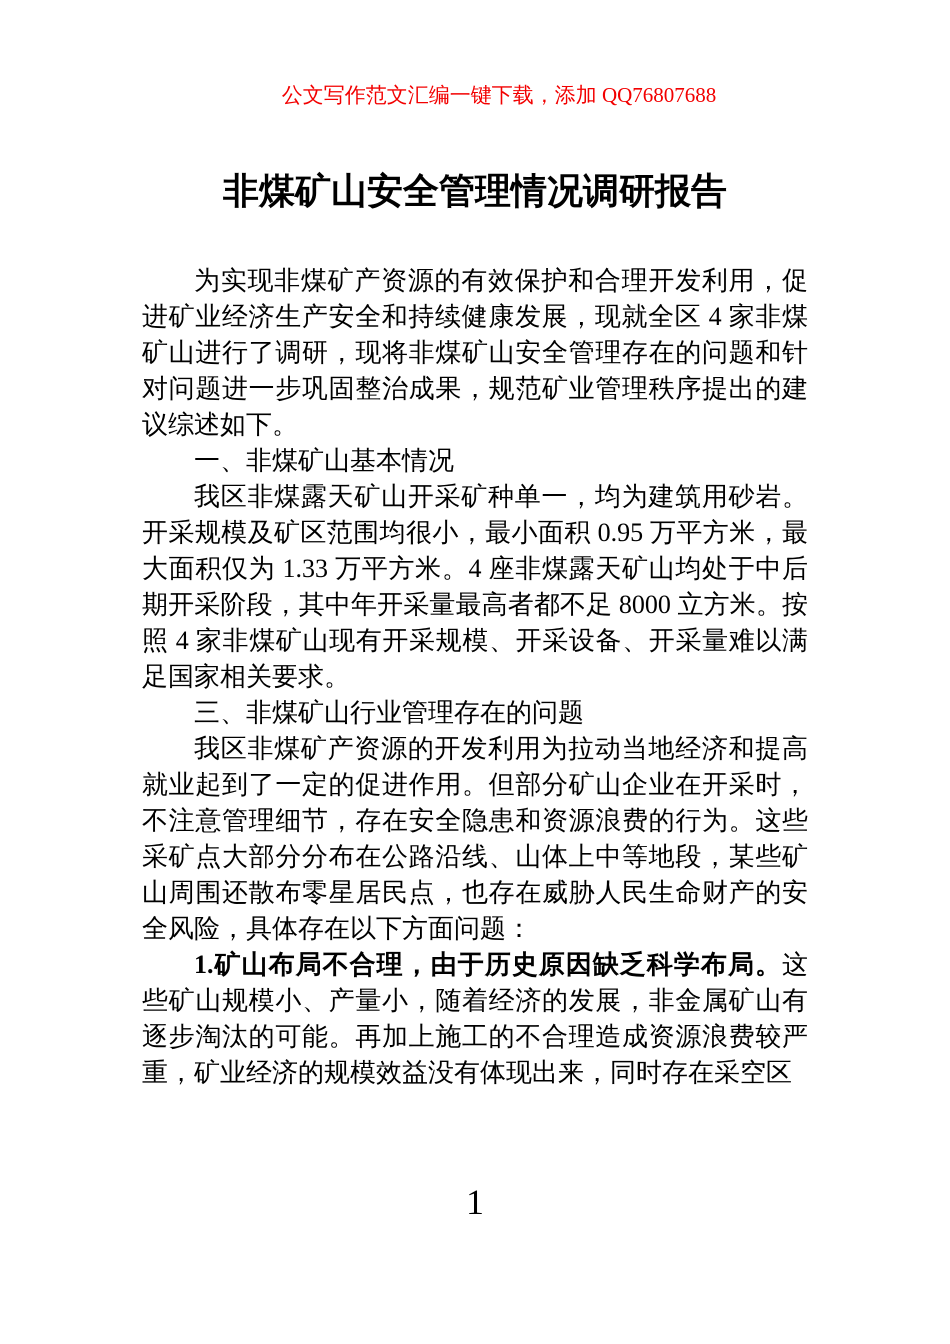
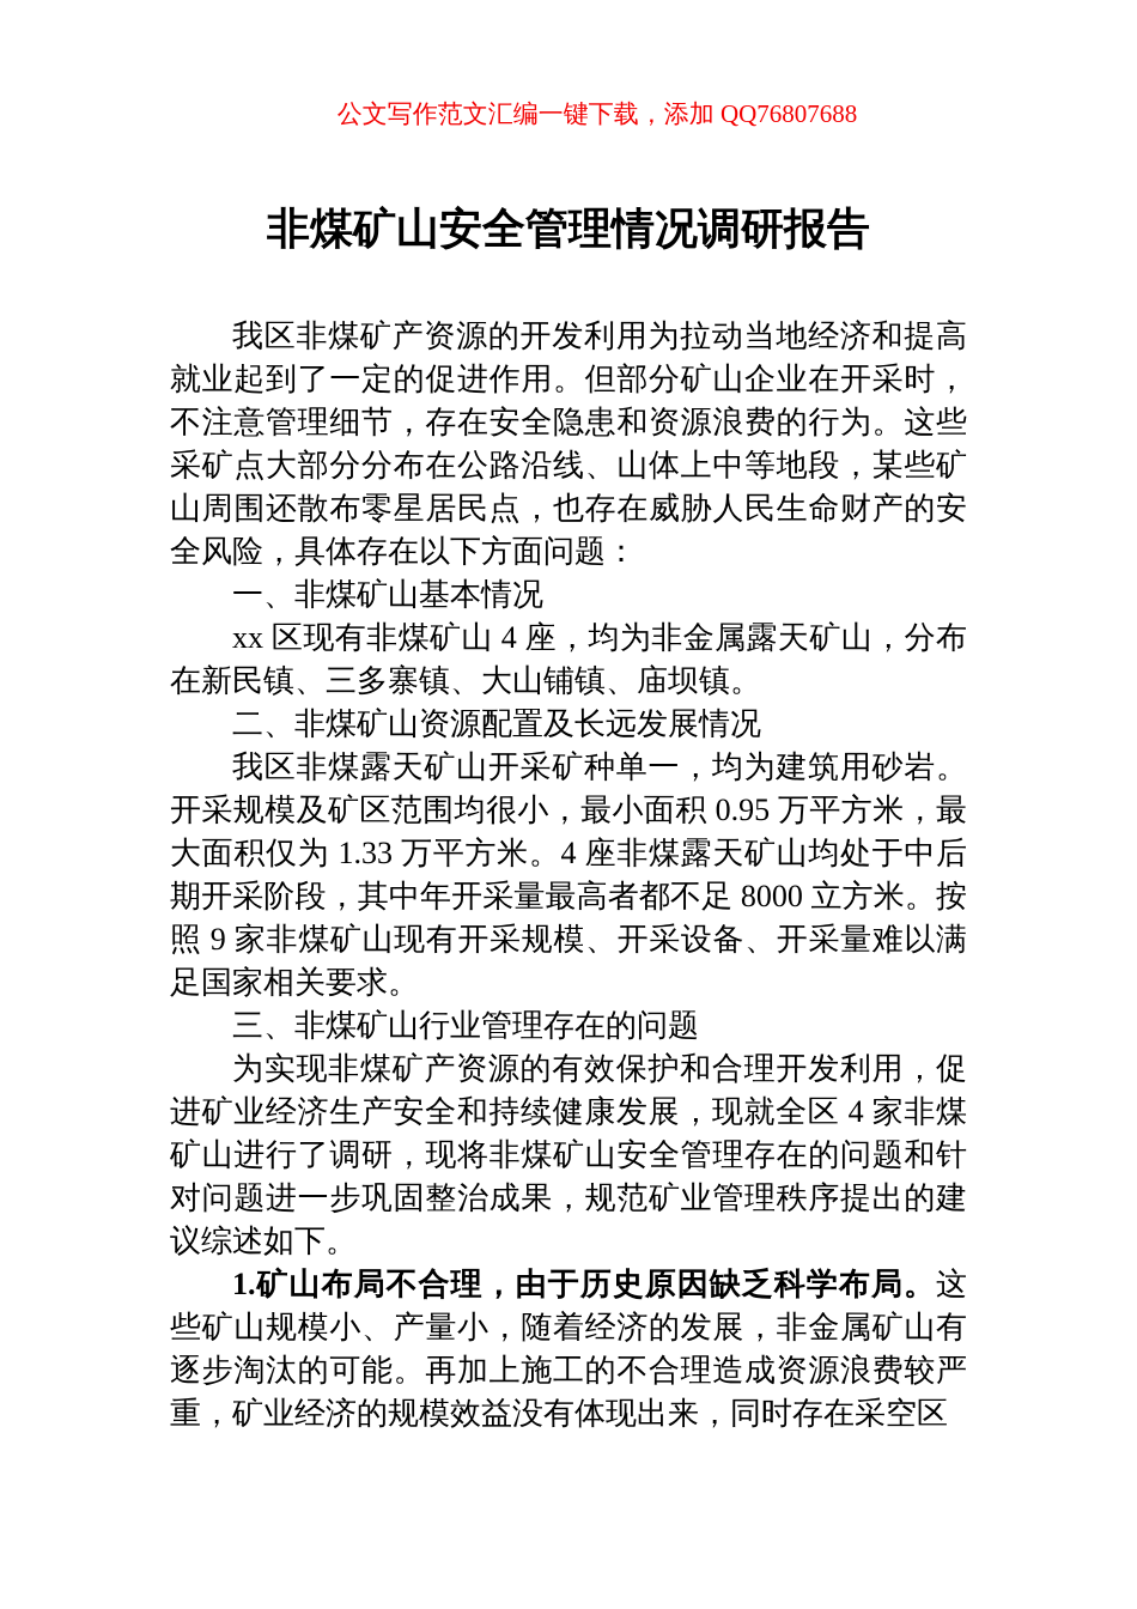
  公文写作范文汇编一键下载，添加 QQ76807688
  非煤矿山安全管理情况调研报告
- 为实现非煤矿产资源的有效保护和合理开发利用，促进矿业经济生产安全和持续健康发展，现就全区 4 家非煤矿山进行了调研，现将非煤矿山安全管理存在的问题和针对问题进一步巩固整治成果，规范矿业管理秩序提出的建议综述如下。
+ 我区非煤矿产资源的开发利用为拉动当地经济和提高就业起到了一定的促进作用。但部分矿山企业在开采时，不注意管理细节，存在安全隐患和资源浪费的行为。这些采矿点大部分分布在公路沿线、山体上中等地段，某些矿山周围还散布零星居民点，也存在威胁人民生命财产的安全风险，具体存在以下方面问题：
  一、非煤矿山基本情况
+ xx 区现有非煤矿山 4 座，均为非金属露天矿山，分布在新民镇、三多寨镇、大山铺镇、庙坝镇。
+ 二、非煤矿山资源配置及长远发展情况
- 我区非煤露天矿山开采矿种单一，均为建筑用砂岩。开采规模及矿区范围均很小，最小面积 0.95 万平方米，最大面积仅为 1.33 万平方米。4 座非煤露天矿山均处于中后期开采阶段，其中年开采量最高者都不足 8000 立方米。按照 4 家非煤矿山现有开采规模、开采设备、开采量难以满足国家相关要求。
+ 我区非煤露天矿山开采矿种单一，均为建筑用砂岩。开采规模及矿区范围均很小，最小面积 0.95 万平方米，最大面积仅为 1.33 万平方米。4 座非煤露天矿山均处于中后期开采阶段，其中年开采量最高者都不足 8000 立方米。按照 9 家非煤矿山现有开采规模、开采设备、开采量难以满足国家相关要求。
  三、非煤矿山行业管理存在的问题
- 我区非煤矿产资源的开发利用为拉动当地经济和提高就业起到了一定的促进作用。但部分矿山企业在开采时，不注意管理细节，存在安全隐患和资源浪费的行为。这些采矿点大部分分布在公路沿线、山体上中等地段，某些矿山周围还散布零星居民点，也存在威胁人民生命财产的安全风险，具体存在以下方面问题：
+ 为实现非煤矿产资源的有效保护和合理开发利用，促进矿业经济生产安全和持续健康发展，现就全区 4 家非煤矿山进行了调研，现将非煤矿山安全管理存在的问题和针对问题进一步巩固整治成果，规范矿业管理秩序提出的建议综述如下。
  1.矿山布局不合理，由于历史原因缺乏科学布局。这些矿山规模小、产量小，随着经济的发展，非金属矿山有逐步淘汰的可能。再加上施工的不合理造成资源浪费较严重，矿业经济的规模效益没有体现出来，同时存在采空区
- 1
